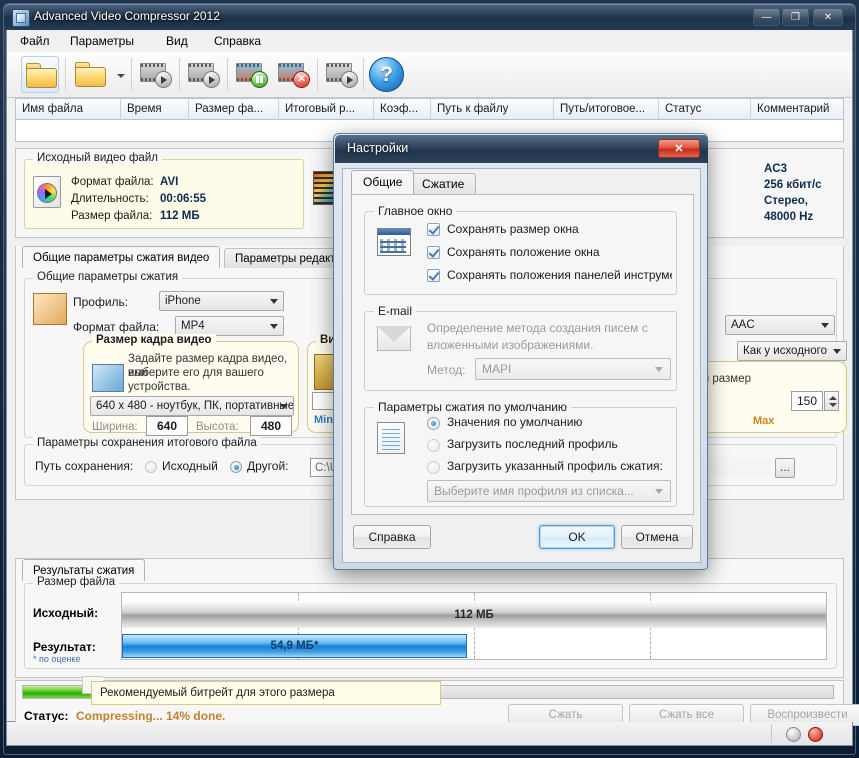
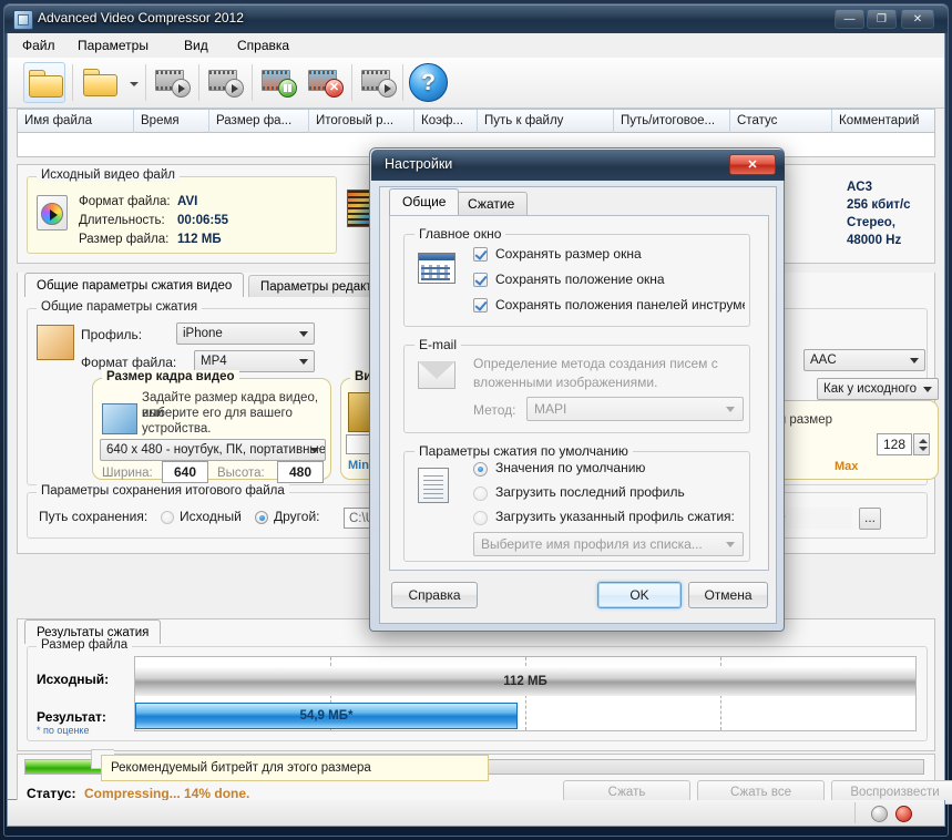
  Advanced Video Compressor 2012
  —
  ❐
  ✕
  Файл
  Параметры
  Вид
  Справка
  ✕
  ?
  Имя файла
  Время
  Размер фа...
  Итоговый р...
  Коэф...
  Путь к файлу
  Путь/итоговое...
  Статус
  Комментарий
  Исходный видео файл
  Формат файла:
  AVI
  Длительность:
  00:06:55
  Размер файла:
  112 МБ
  AC3
  256 кбит/с
  Стерео, 48000 Hz
  Общие параметры сжатия видео
  Параметры редак
  Общие параметры сжатия
  Профиль:
  iPhone
  Формат файла:
  MP4
  Размер кадра видео
  Задайте размер кадра видео, или
  выберите его для вашего
  устройства.
  640 x 480 - ноутбук, ПК, портативные
  Ширина:
  640
  Высота:
  480
  Min
  AAC
  Как у исходного
- 150
+ 128
  Max
  Рекомендуемый битрейт для этого размера
  Параметры сохранения итогового файла
  Путь сохранения:
  Исходный
  Другой:
  ...
  Результаты сжатия
  Размер файла
  Исходный:
  Результат:
  * по оценке
  112 МБ
  54,9 МБ*
  Статус:
  Compressing... 14% done.
  Сжать
  Сжать все
  Воспроизвести
  Настройки
  ✕
  Общие
  Сжатие
  Главное окно
  Сохранять размер окна
  Сохранять положение окна
  Сохранять положения панелей инструм
  E-mail
  Определение метода создания писем с
  вложенными изображениями.
  Метод:
  MAPI
  Параметры сжатия по умолчанию
  Значения по умолчанию
  Загрузить последний профиль
  Загрузить указанный профиль сжатия:
  Выберите имя профиля из списка...
  Справка
  OK
  Отмена
